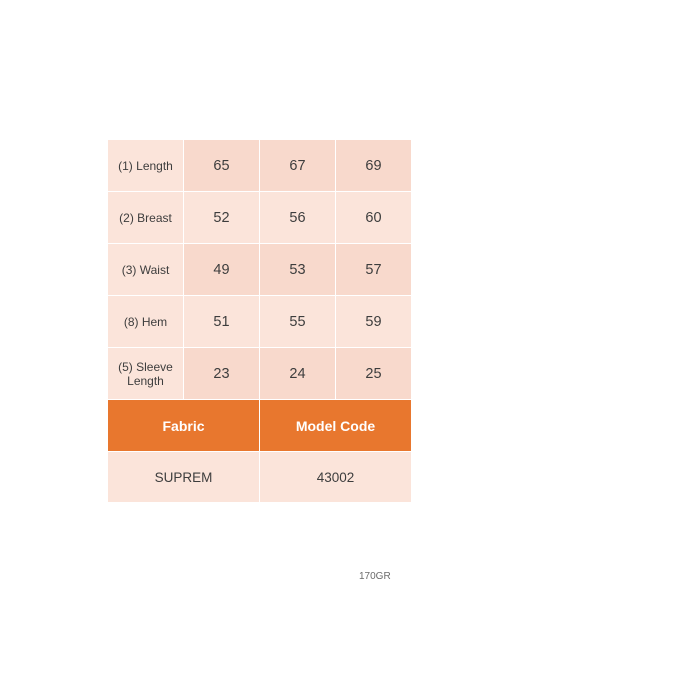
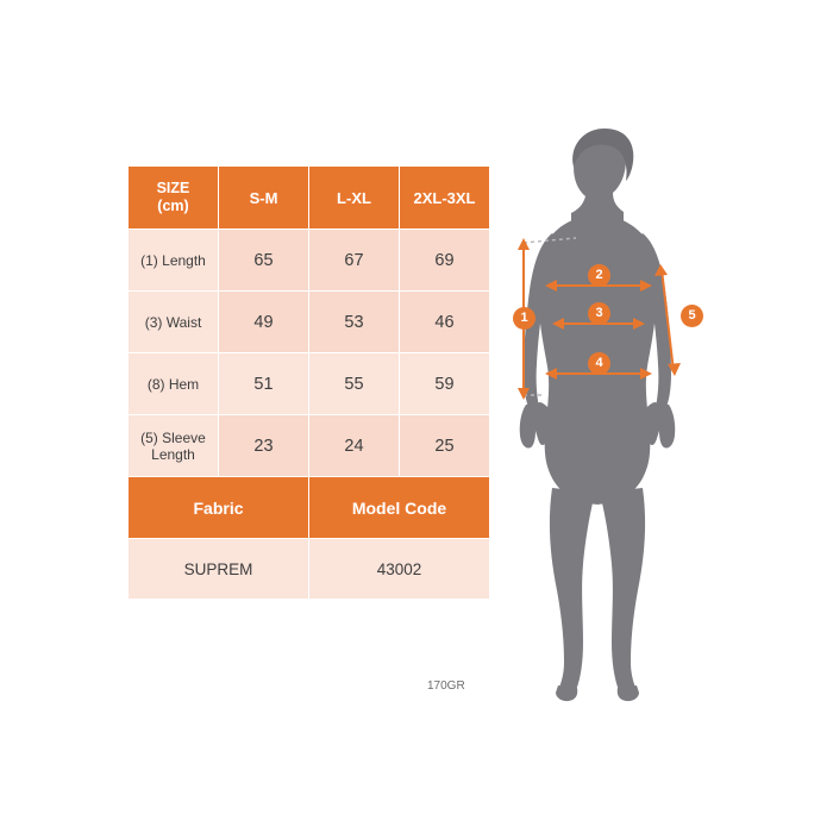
+ SIZE (cm)	S-M	L-XL	2XL-3XL
  (1) Length	65	67	69
- (2) Breast	52	56	60
- (3) Waist	49	53	57
+ (3) Waist	49	53	46
  (8) Hem	51	55	59
  (5) Sleeve Length	23	24	25
  Fabric	Model Code
  SUPREM	43002
  170GR
+ 1
+ 2
+ 3
+ 4
+ 5
